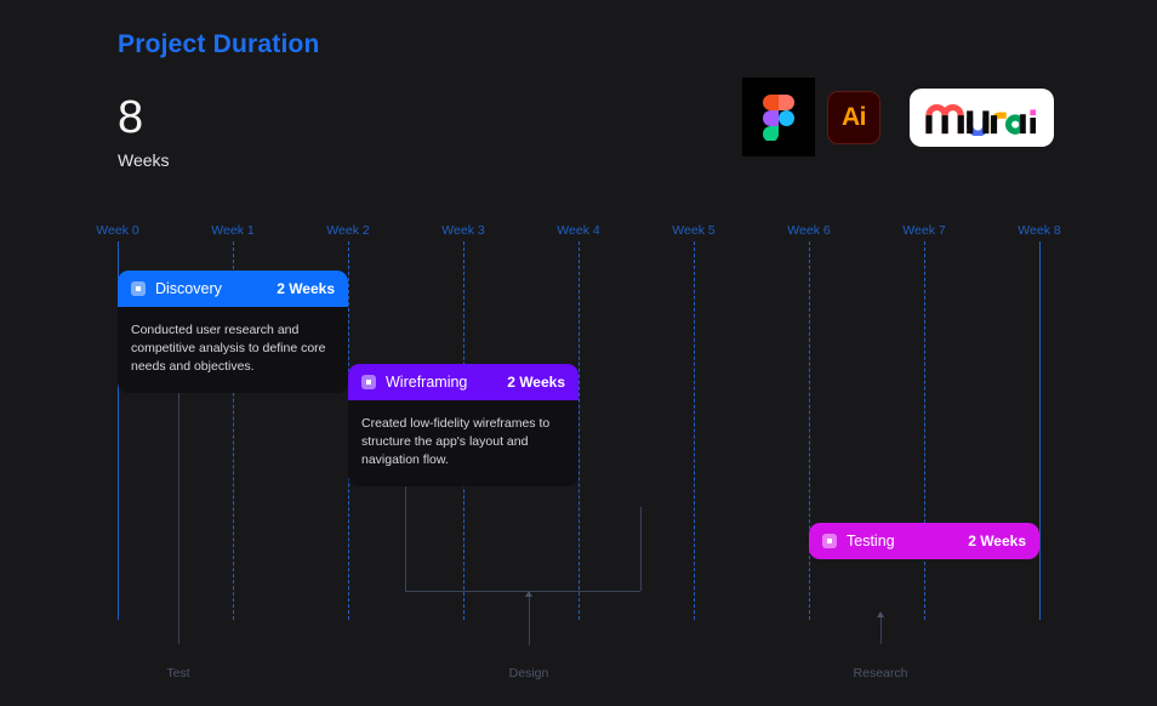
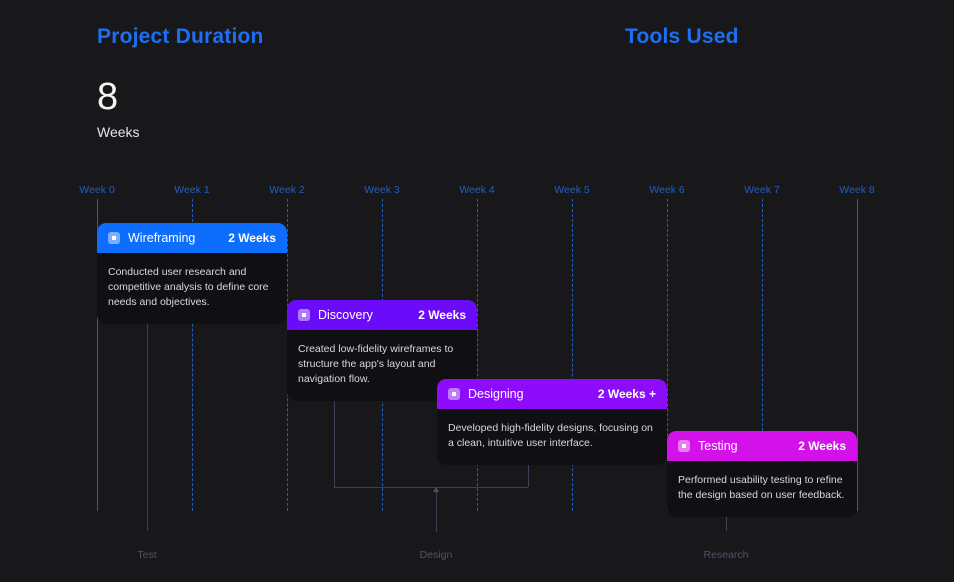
  Project Duration
+ Tools Used
  8
  Weeks
- Ai
  Week 0
  Week 1
  Week 2
  Week 3
  Week 4
  Week 5
  Week 6
  Week 7
  Week 8
  Test
  Design
  Research
- Discovery
+ Wireframing
  2 Weeks
  Conducted user research and competitive analysis to define core needs and objectives.
- Wireframing
+ Discovery
  2 Weeks
  Created low-fidelity wireframes to structure the app's layout and navigation flow.
+ Designing
+ 2 Weeks +
+ Developed high-fidelity designs, focusing on a clean, intuitive user interface.
  Testing
  2 Weeks
+ Performed usability testing to refine the design based on user feedback.
